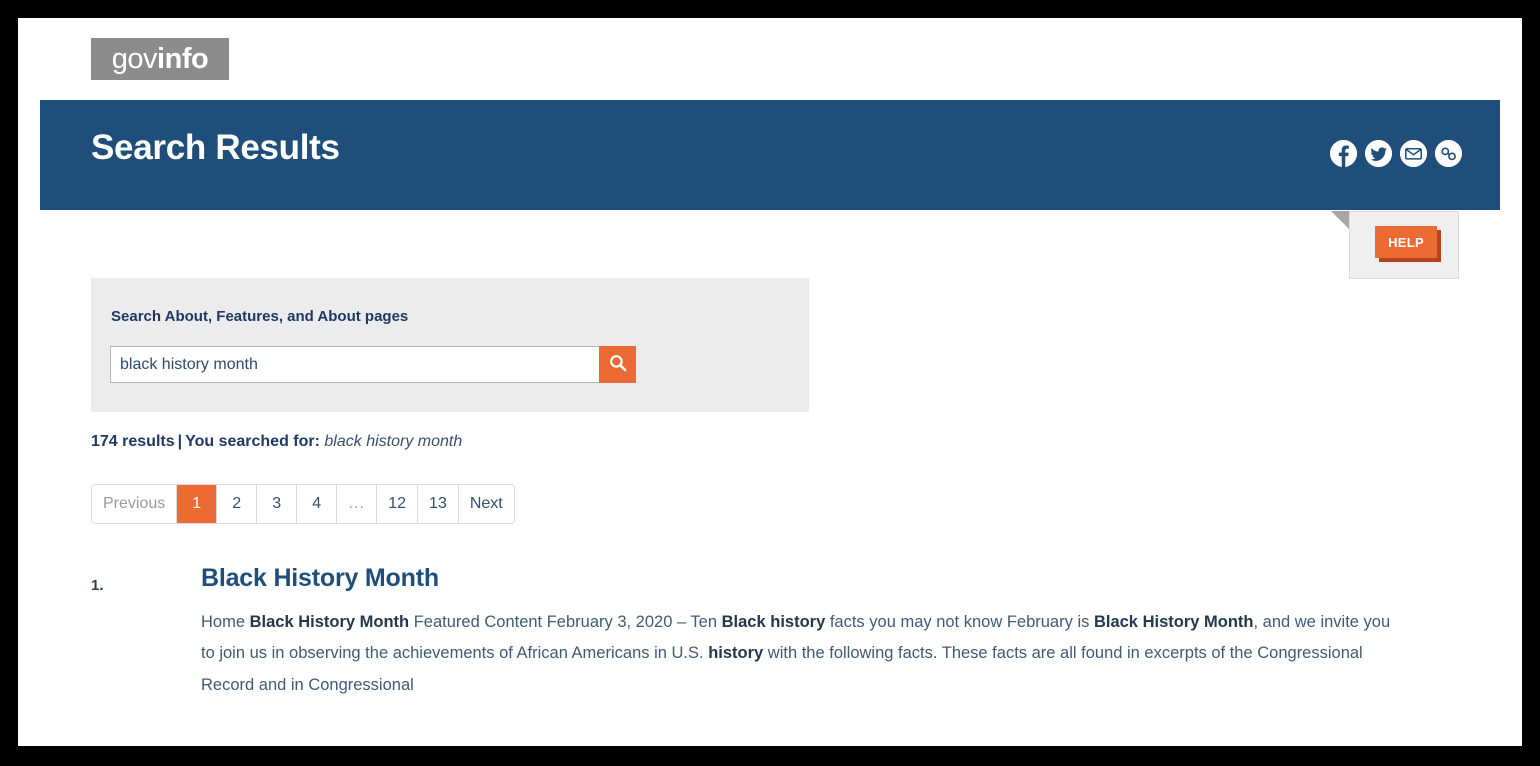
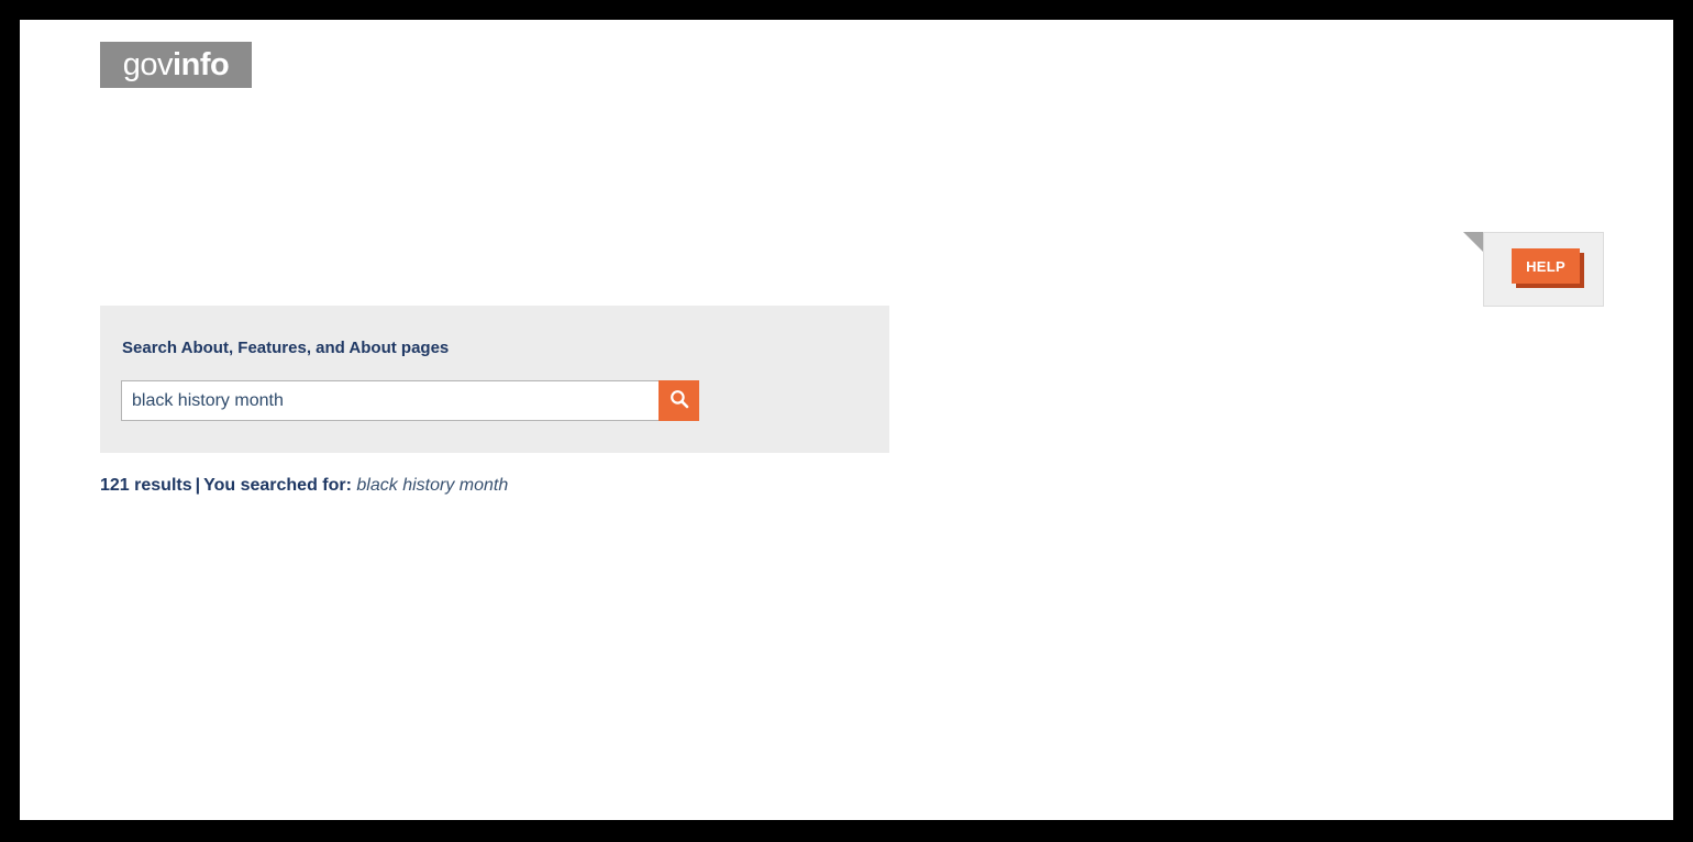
  gov
  info
- Search Results
  HELP
  Search About, Features, and About pages
  black history month
- 174 results | You searched for: black history month
+ 121 results | You searched for: black history month
- Previous
- 1
- 2
- 3
- 4
- ...
- 12
- 13
- Next
- 1.
- Black History Month
- Home Black History Month Featured Content February 3, 2020 – Ten Black history facts you may not know February is Black History Month, and we invite you to join us in observing the achievements of African Americans in U.S. history with the following facts. These facts are all found in excerpts of the Congressional Record and in Congressional
